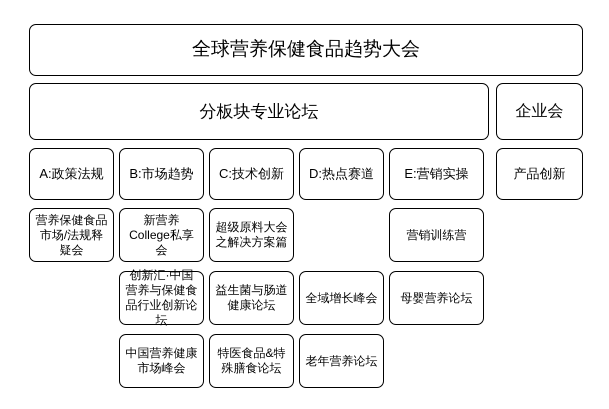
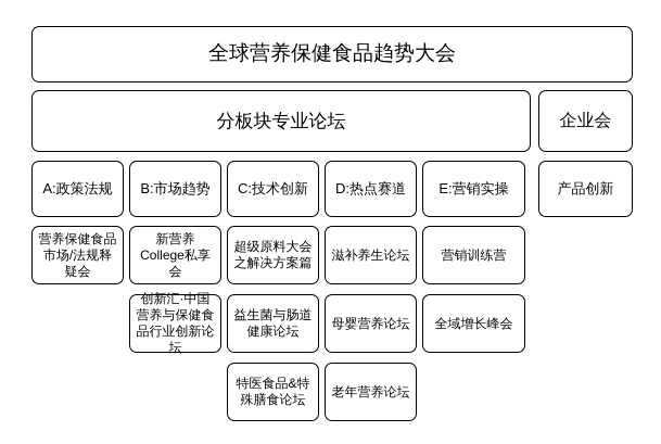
  全球营养保健食品趋势大会
  分板块专业论坛
  企业会
  A:政策法规
  B:市场趋势
  C:技术创新
  D:热点赛道
  E:营销实操
  产品创新
  营养保健食品市场/法规释疑会
  新营养College私享会
  创新汇·中国营养与保健食品行业创新论坛
- 中国营养健康市场峰会
  超级原料大会之解决方案篇
  益生菌与肠道健康论坛
  特医食品&特殊膳食论坛
+ 滋补养生论坛
- 全域增长峰会
+ 母婴营养论坛
  老年营养论坛
  营销训练营
- 母婴营养论坛
+ 全域增长峰会
